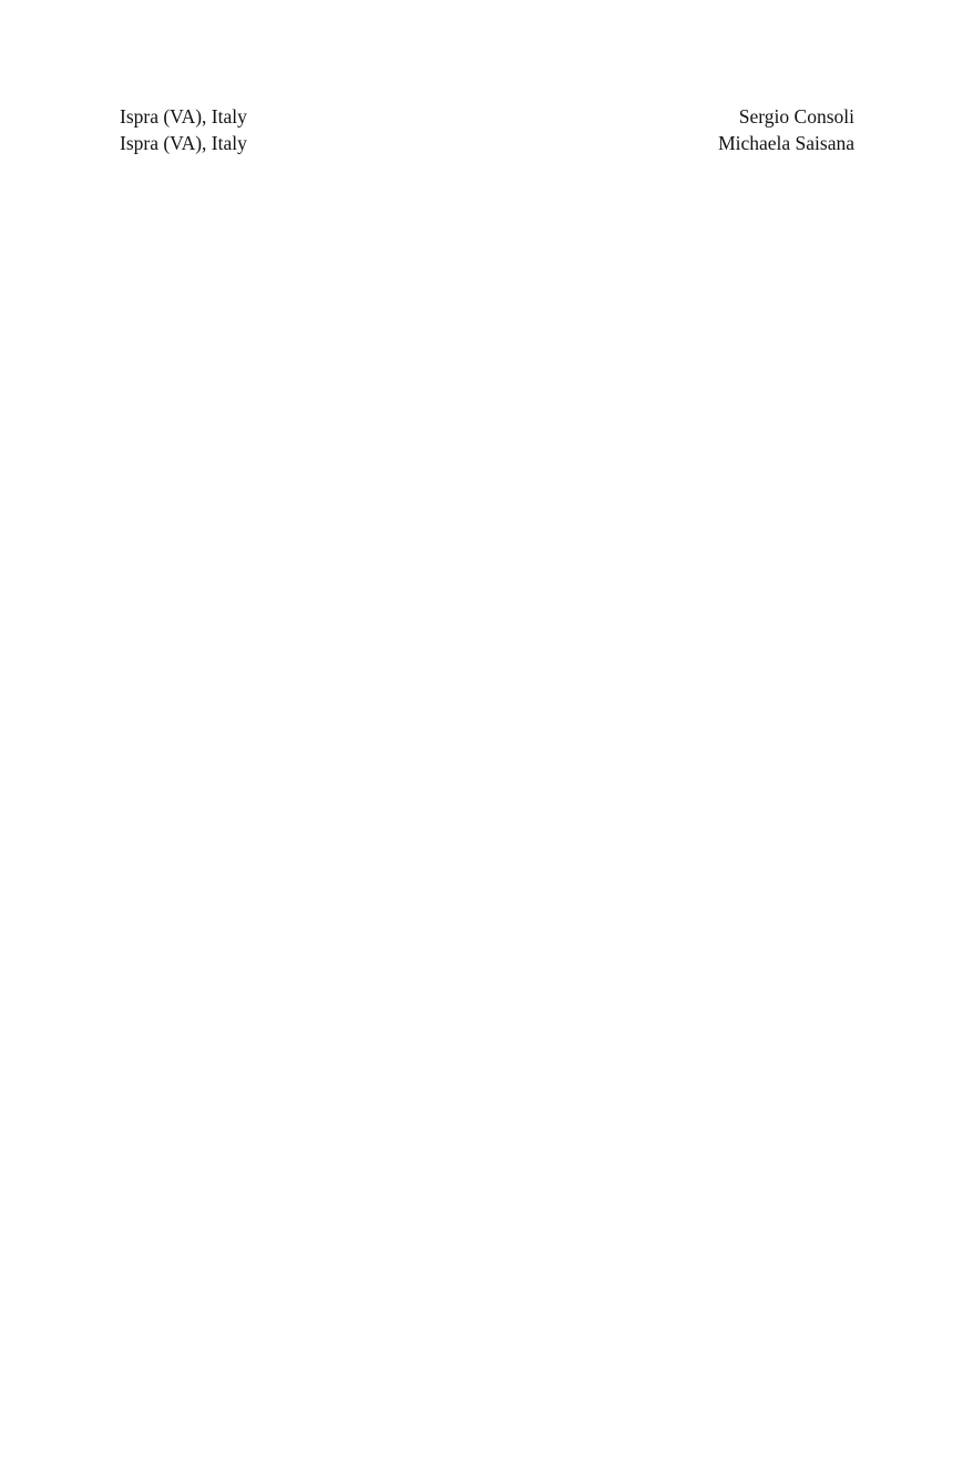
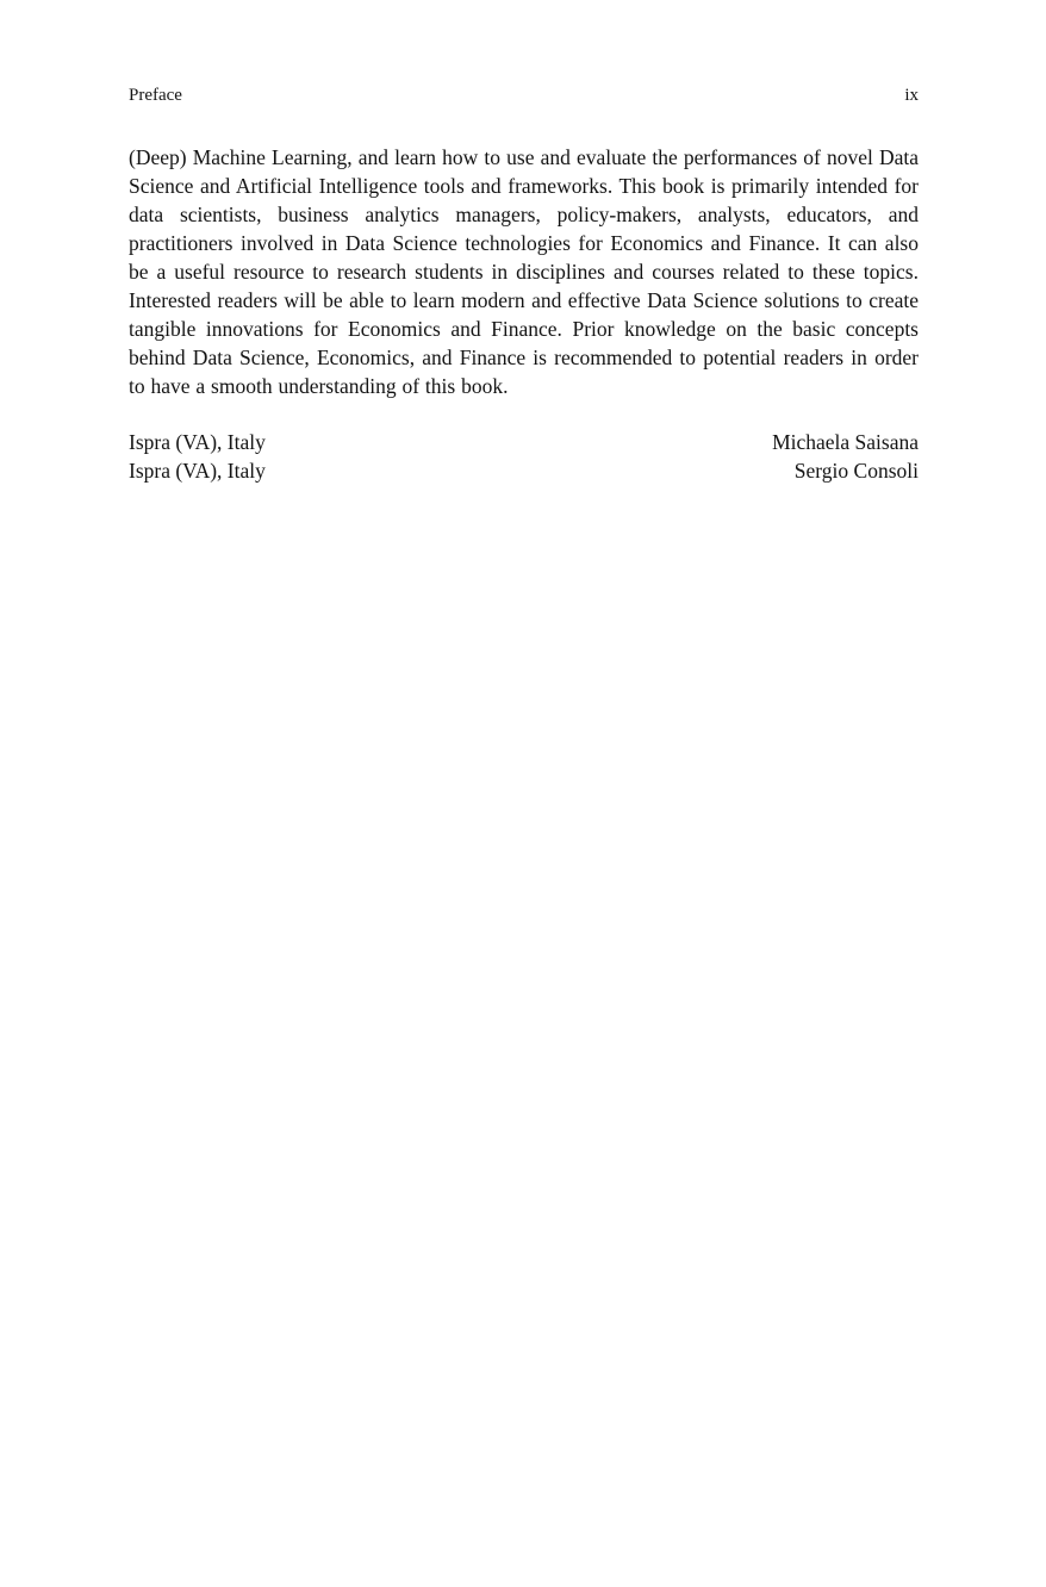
+ Preface
+ ix
+ (Deep) Machine Learning, and learn how to use and evaluate the performances of novel Data Science and Artificial Intelligence tools and frameworks. This book is primarily intended for data scientists, business analytics managers, policy-makers, analysts, educators, and practitioners involved in Data Science technologies for Economics and Finance. It can also be a useful resource to research students in disciplines and courses related to these topics. Interested readers will be able to learn modern and effective Data Science solutions to create tangible innovations for Economics and Finance. Prior knowledge on the basic concepts behind Data Science, Economics, and Finance is recommended to potential readers in order to have a smooth understanding of this book.
  Ispra (VA), Italy
- Sergio Consoli
+ Michaela Saisana
  Ispra (VA), Italy
- Michaela Saisana
+ Sergio Consoli
